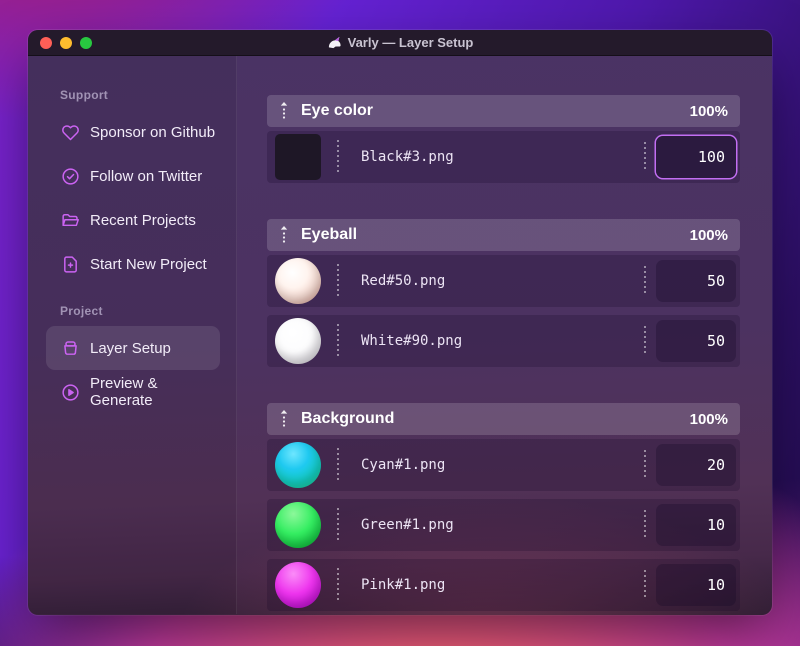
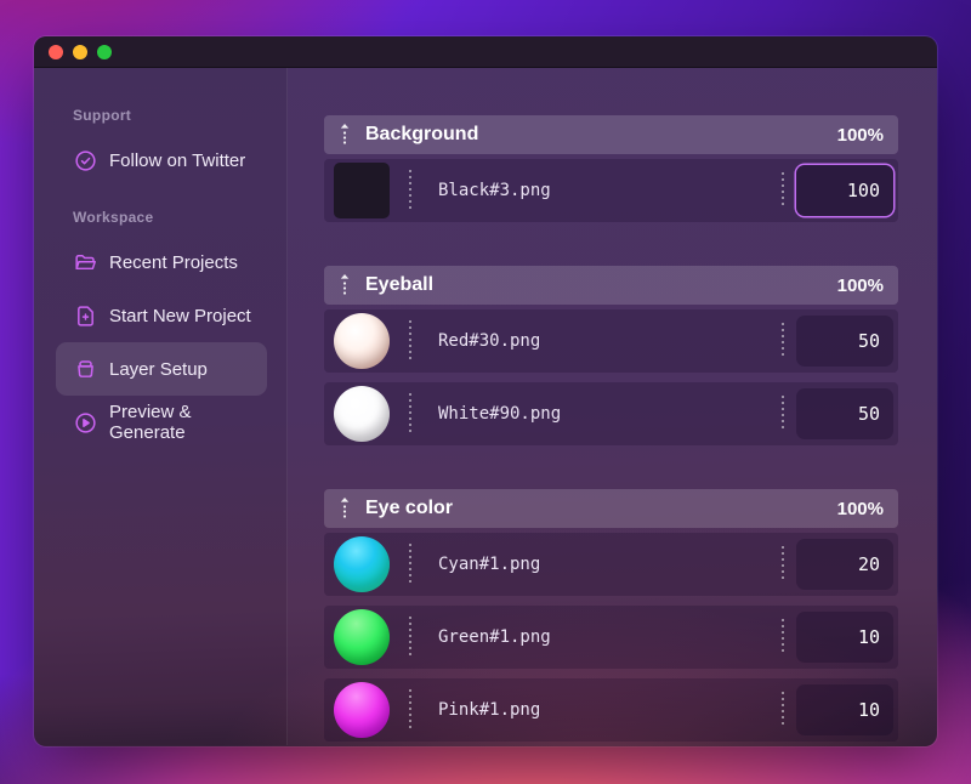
- Varly — Layer Setup
  Support
- Sponsor on Github
  Follow on Twitter
+ Workspace
  Recent Projects
  Start New Project
- Project
  Layer Setup
  Preview & Generate
- Eye color
+ Background
  100%
  Black#3.png
  100
  Eyeball
  100%
- Red#50.png
+ Red#30.png
  50
  White#90.png
  50
- Background
+ Eye color
  100%
  Cyan#1.png
  20
  Green#1.png
  10
  Pink#1.png
  10
